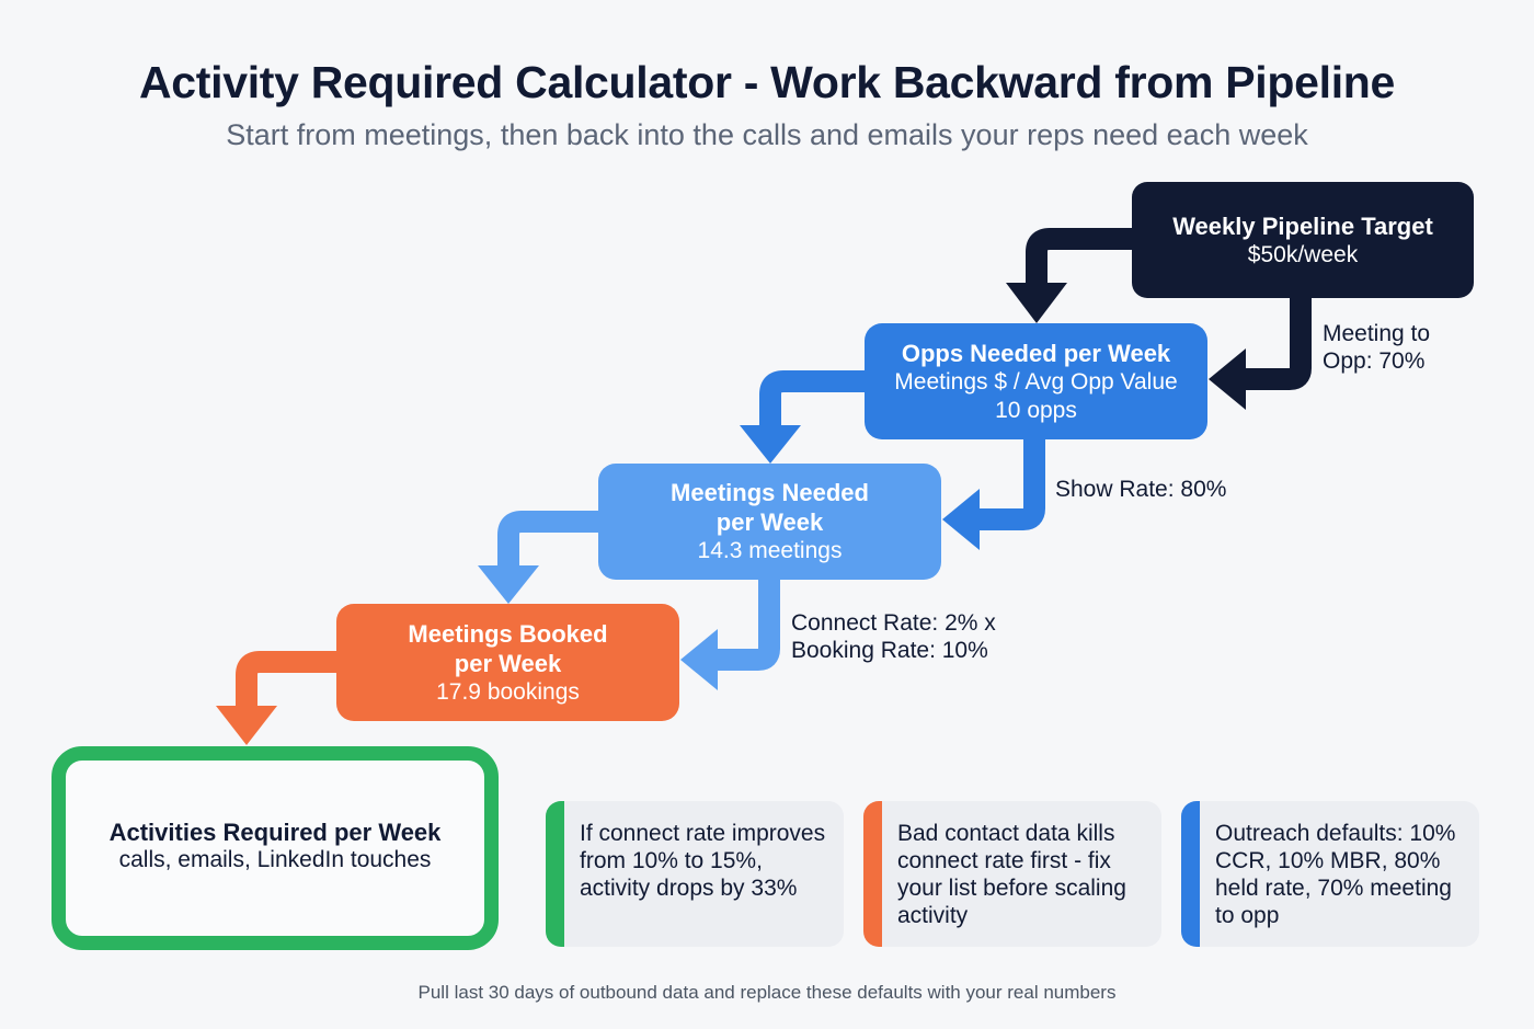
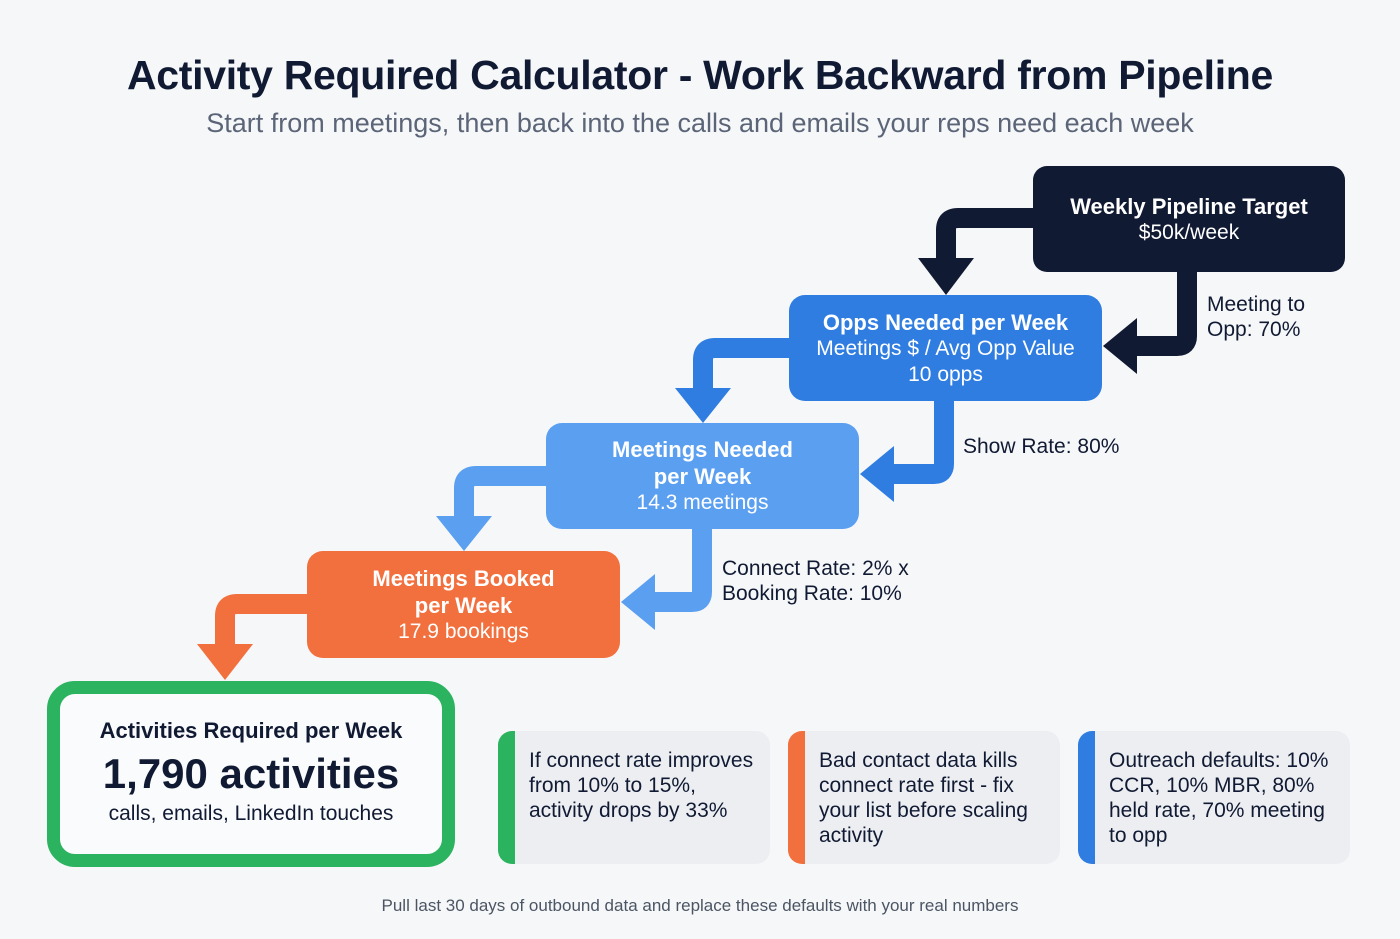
  Activity Required Calculator - Work Backward from Pipeline
  Start from meetings, then back into the calls and emails your reps need each week
  Weekly Pipeline Target
  $50k/week
  Opps Needed per Week
  Meetings $ / Avg Opp Value
  10 opps
  Meetings Needed
  per Week
  14.3 meetings
  Meetings Booked
  per Week
  17.9 bookings
  Meeting to
  Opp: 70%
  Show Rate: 80%
  Connect Rate: 2% x
  Booking Rate: 10%
  Activities Required per Week
+ 1,790 activities
  calls, emails, LinkedIn touches
  If connect rate improves from 10% to 15%, activity drops by 33%
  Bad contact data kills connect rate first - fix your list before scaling activity
  Outreach defaults: 10% CCR, 10% MBR, 80% held rate, 70% meeting to opp
  Pull last 30 days of outbound data and replace these defaults with your real numbers
